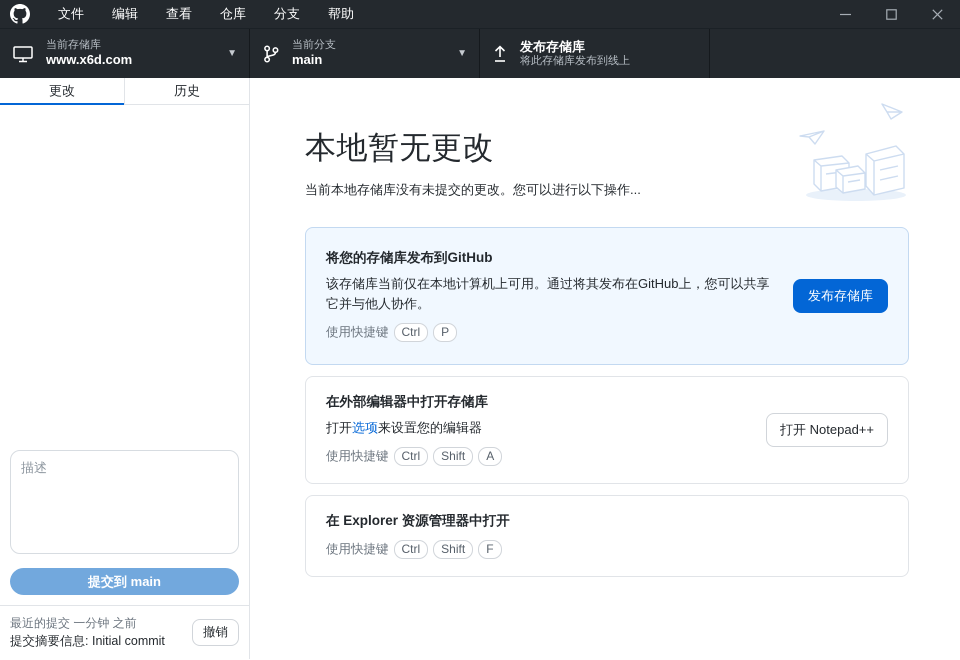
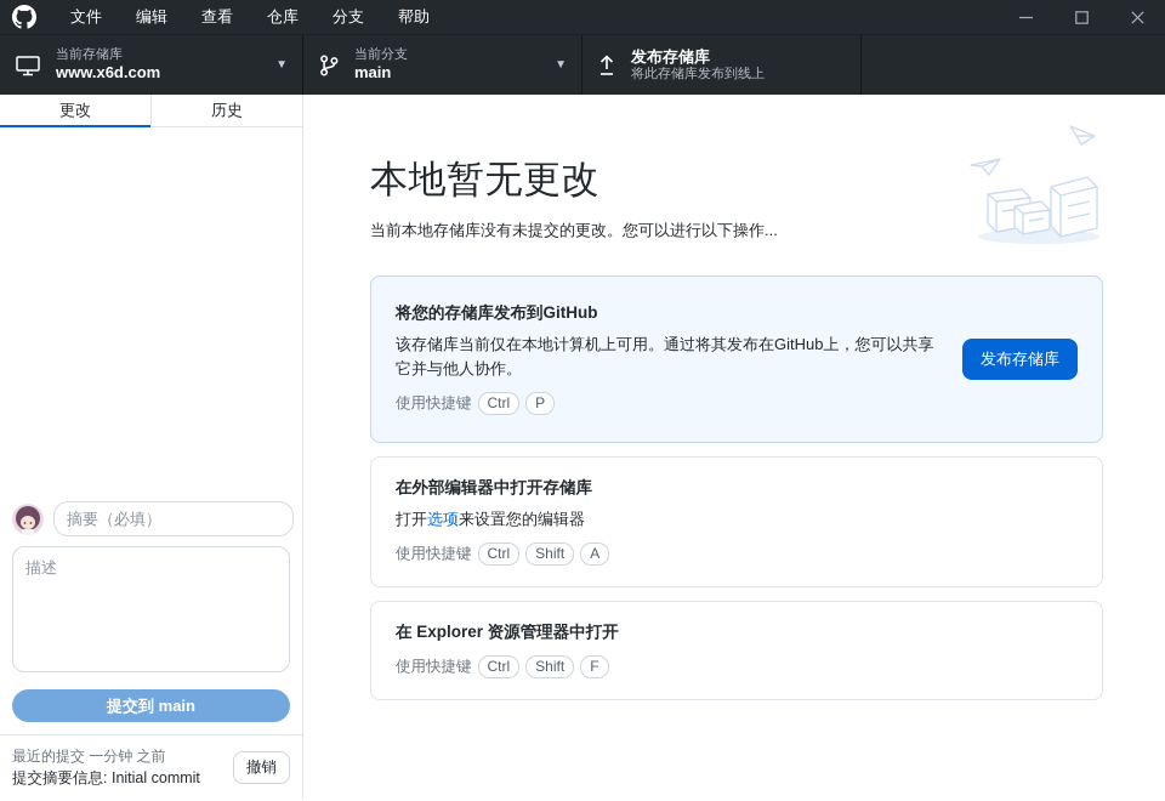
  文件
  编辑
  查看
  仓库
  分支
  帮助
  当前存储库
  www.x6d.com
  ▼
  当前分支
  main
  ▼
  发布存储库
  将此存储库发布到线上
  更改
  历史
+ 摘要（必填）
  描述 提交到 main
  最近的提交 一分钟 之前
  提交摘要信息: Initial commit
  撤销
  本地暂无更改
  当前本地存储库没有未提交的更改。您可以进行以下操作...
  将您的存储库发布到GitHub
  该存储库当前仅在本地计算机上可用。通过将其发布在GitHub上，您可以共享它并与他人协作。
  使用快捷键
  Ctrl
  P
  发布存储库
  在外部编辑器中打开存储库
  打开选项来设置您的编辑器
  使用快捷键
  Ctrl
  Shift
  A
- 打开 Notepad++
  在 Explorer 资源管理器中打开
  使用快捷键
  Ctrl
  Shift
  F
